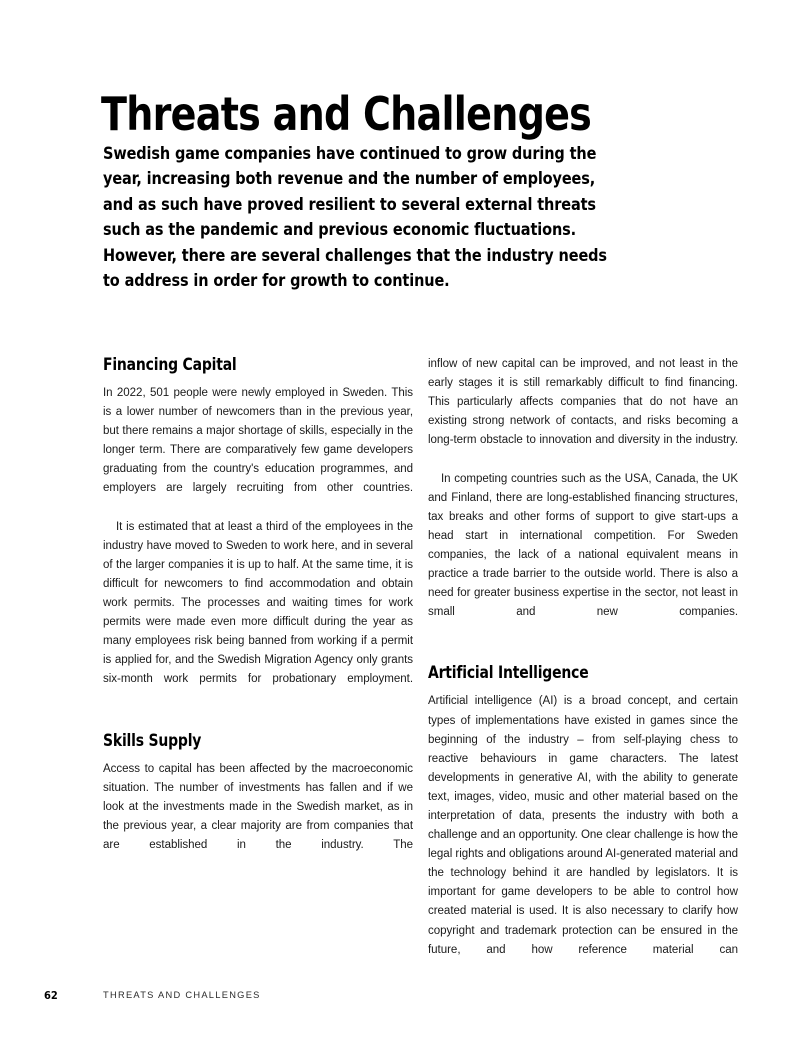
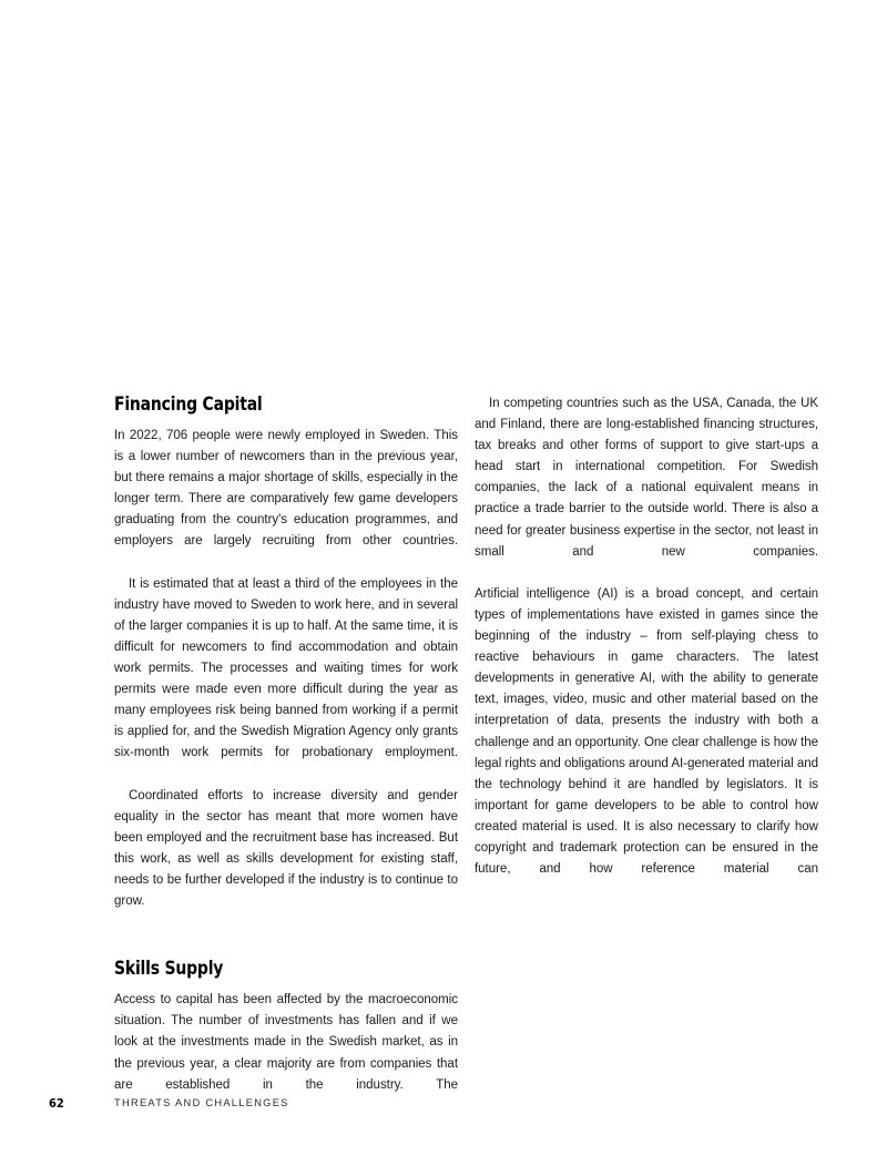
- Threats and Challenges
- Swedish game companies have continued to grow during the year, increasing both revenue and the number of employees, and as such have proved resilient to several external threats such as the pandemic and previous economic fluctuations. However, there are several challenges that the industry needs to address in order for growth to continue.
  Financing Capital
- In 2022, 501 people were newly employed in Sweden. This is a lower number of newcomers than in the previous year, but there remains a major shortage of skills, especially in the longer term. There are comparatively few game developers graduating from the country's education programmes, and employers are largely recruiting from other countries.
+ In 2022, 706 people were newly employed in Sweden. This is a lower number of newcomers than in the previous year, but there remains a major shortage of skills, especially in the longer term. There are comparatively few game developers graduating from the country's education programmes, and employers are largely recruiting from other countries.
  It is estimated that at least a third of the employees in the industry have moved to Sweden to work here, and in several of the larger companies it is up to half. At the same time, it is difficult for newcomers to find accommodation and obtain work permits. The processes and waiting times for work permits were made even more difficult during the year as many employees risk being banned from working if a permit is applied for, and the Swedish Migration Agency only grants six-month work permits for probationary employment.
+ Coordinated efforts to increase diversity and gender equality in the sector has meant that more women have been employed and the recruitment base has increased. But this work, as well as skills development for existing staff, needs to be further developed if the industry is to continue to grow.
  Skills Supply
  Access to capital has been affected by the macroeconomic situation. The number of investments has fallen and if we look at the investments made in the Swedish market, as in the previous year, a clear majority are from companies that are established in the industry. The
- inflow of new capital can be improved, and not least in the early stages it is still remarkably difficult to find financing. This particularly affects companies that do not have an existing strong network of contacts, and risks becoming a long-term obstacle to innovation and diversity in the industry.
- In competing countries such as the USA, Canada, the UK and Finland, there are long-established financing structures, tax breaks and other forms of support to give start-ups a head start in international competition. For Sweden companies, the lack of a national equivalent means in practice a trade barrier to the outside world. There is also a need for greater business expertise in the sector, not least in small and new companies.
+ In competing countries such as the USA, Canada, the UK and Finland, there are long-established financing structures, tax breaks and other forms of support to give start-ups a head start in international competition. For Swedish companies, the lack of a national equivalent means in practice a trade barrier to the outside world. There is also a need for greater business expertise in the sector, not least in small and new companies.
- Artificial Intelligence
  Artificial intelligence (AI) is a broad concept, and certain types of implementations have existed in games since the beginning of the industry – from self-playing chess to reactive behaviours in game characters. The latest developments in generative AI, with the ability to generate text, images, video, music and other material based on the interpretation of data, presents the industry with both a challenge and an opportunity. One clear challenge is how the legal rights and obligations around AI-generated material and the technology behind it are handled by legislators. It is important for game developers to be able to control how created material is used. It is also necessary to clarify how copyright and trademark protection can be ensured in the future, and how reference material can
  62
  THREATS AND CHALLENGES
